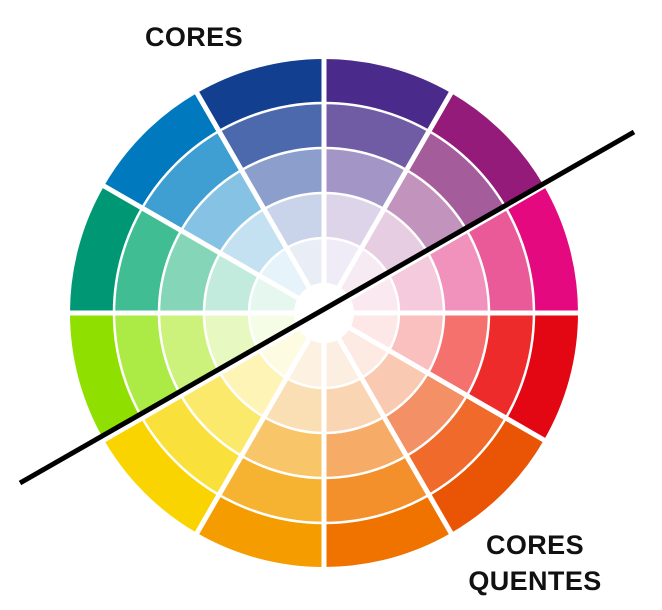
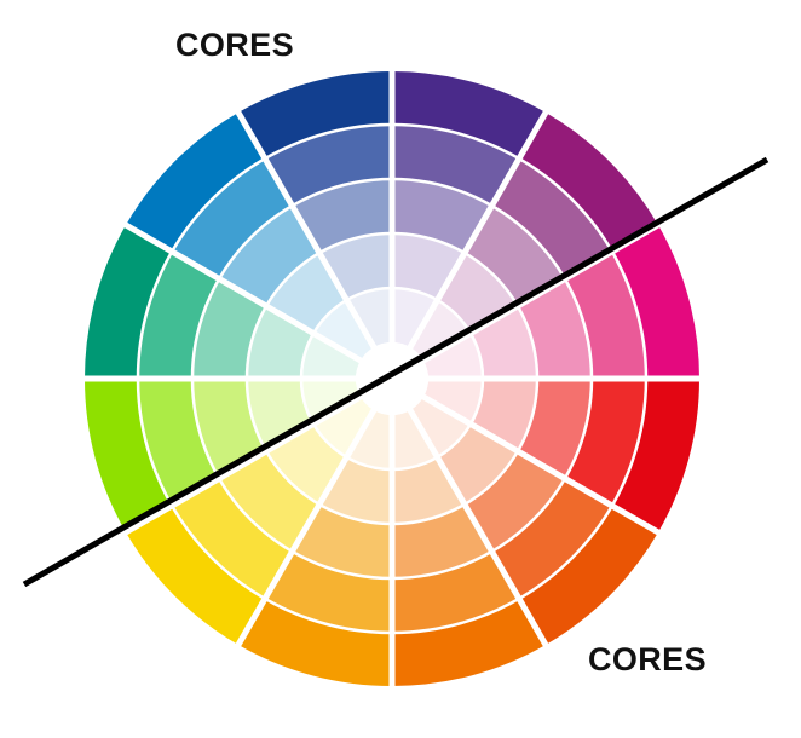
  CORES
  CORES
- QUENTES
